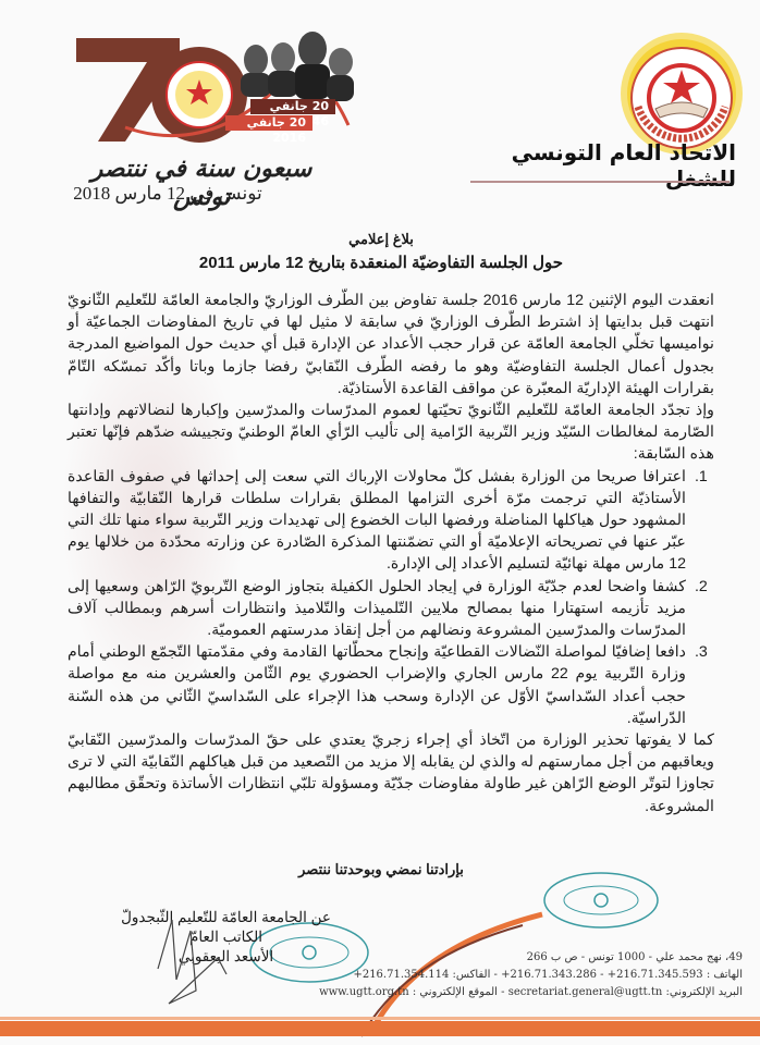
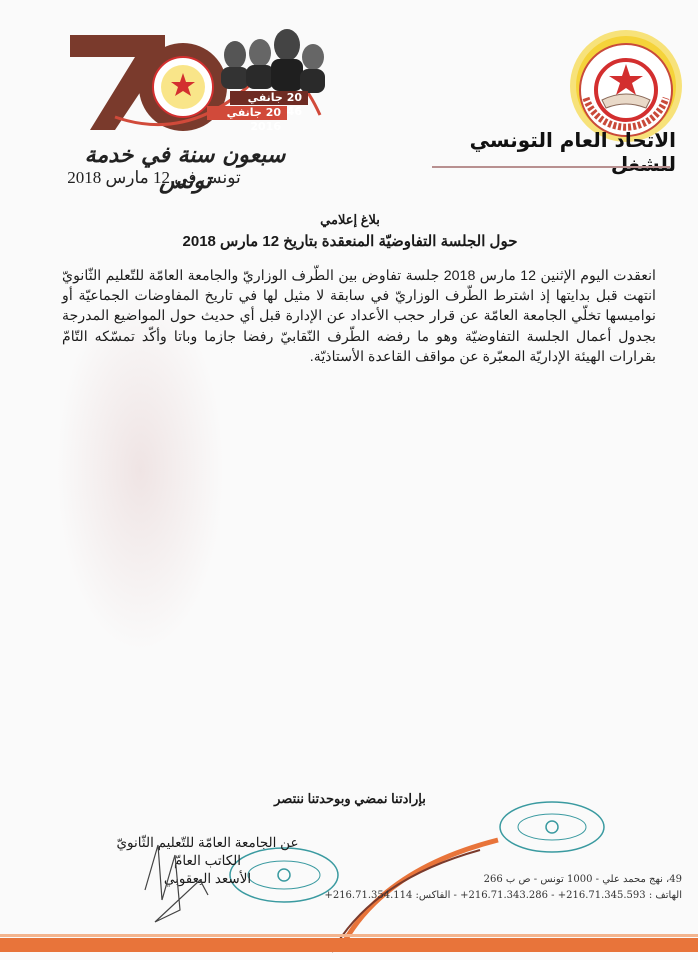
  الاتحاد العام التونسي للشغل
  20 جانفي 46
- سبعون سنة في ننتصر تونس
+ سبعون سنة في خدمة تونس
  تونس في 12 مارس 2018
  بلاغ إعلامي
- حول الجلسة التفاوضيّة المنعقدة بتاريخ 12 مارس 2011
+ حول الجلسة التفاوضيّة المنعقدة بتاريخ 12 مارس 2018
- انعقدت اليوم الإثنين 12 مارس 2016 جلسة تفاوض بين الطّرف الوزاريّ والجامعة العامّة للتّعليم الثّانويّ انتهت قبل بدايتها إذ اشترط الطّرف الوزاريّ في سابقة لا مثيل لها في تاريخ المفاوضات الجماعيّة أو نواميسها تخلّي الجامعة العامّة عن قرار حجب الأعداد عن الإدارة قبل أي حديث حول المواضيع المدرجة بجدول أعمال الجلسة التفاوضيّة وهو ما رفضه الطّرف النّقابيّ رفضا جازما وباتا وأكّد تمسّكه التّامّ بقرارات الهيئة الإداريّة المعبّرة عن مواقف القاعدة الأستاذيّة.
+ انعقدت اليوم الإثنين 12 مارس 2018 جلسة تفاوض بين الطّرف الوزاريّ والجامعة العامّة للتّعليم الثّانويّ انتهت قبل بدايتها إذ اشترط الطّرف الوزاريّ في سابقة لا مثيل لها في تاريخ المفاوضات الجماعيّة أو نواميسها تخلّي الجامعة العامّة عن قرار حجب الأعداد عن الإدارة قبل أي حديث حول المواضيع المدرجة بجدول أعمال الجلسة التفاوضيّة وهو ما رفضه الطّرف النّقابيّ رفضا جازما وباتا وأكّد تمسّكه التّامّ بقرارات الهيئة الإداريّة المعبّرة عن مواقف القاعدة الأستاذيّة.
- وإذ تجدّد الجامعة العامّة للتّعليم الثّانويّ تحيّتها لعموم المدرّسات والمدرّسين وإكبارها لنضالاتهم وإدانتها الصّارمة لمغالطات السّيّد وزير التّربية الرّامية إلى تأليب الرّأي العامّ الوطنيّ وتجييشه ضدّهم فإنّها تعتبر هذه السّابقة:
- اعترافا صريحا من الوزارة بفشل كلّ محاولات الإرباك التي سعت إلى إحداثها في صفوف القاعدة الأستاذيّة التي ترجمت مرّة أخرى التزامها المطلق بقرارات سلطات قرارها النّقابيّة والتفافها المشهود حول هياكلها المناضلة ورفضها البات الخضوع إلى تهديدات وزير التّربية سواء منها تلك التي عبّر عنها في تصريحاته الإعلاميّة أو التي تضمّنتها المذكرة الصّادرة عن وزارته محدّدة من خلالها يوم 12 مارس مهلة نهائيّة لتسليم الأعداد إلى الإدارة.
- كشفا واضحا لعدم جدّيّة الوزارة في إيجاد الحلول الكفيلة بتجاوز الوضع التّربويّ الرّاهن وسعيها إلى مزيد تأزيمه استهتارا منها بمصالح ملايين التّلميذات والتّلاميذ وانتظارات أسرهم وبمطالب آلاف المدرّسات والمدرّسين المشروعة ونضالهم من أجل إنقاذ مدرستهم العموميّة.
- دافعا إضافيّا لمواصلة النّضالات القطاعيّة وإنجاح محطّاتها القادمة وفي مقدّمتها التّجمّع الوطني أمام وزارة التّربية يوم 22 مارس الجاري والإضراب الحضوري يوم الثّامن والعشرين منه مع مواصلة حجب أعداد السّداسيّ الأوّل عن الإدارة وسحب هذا الإجراء على السّداسيّ الثّاني من هذه السّنة الدّراسيّة.
- كما لا يفوتها تحذير الوزارة من اتّخاذ أي إجراء زجريّ يعتدي على حقّ المدرّسات والمدرّسين النّقابيّ ويعاقبهم من أجل ممارستهم له والذي لن يقابله إلا مزيد من التّصعيد من قبل هياكلهم النّقابيّة التي لا ترى تجاوزا لتوتّر الوضع الرّاهن غير طاولة مفاوضات جدّيّة ومسؤولة تلبّي انتظارات الأساتذة وتحقّق مطالبهم المشروعة.
  بإرادتنا نمضي وبوحدتنا ننتصر
- عن الجامعة العامّة للتّعليم الثّبجدولّ
+ عن الجامعة العامّة للتّعليم الثّانويّ
  الكاتب العامّ
  الأسعد اليعقوي
  49، نهج محمد علي - 1000 تونس - ص ب 266
  الهاتف : 216.71.345.593+ - 216.71.343.286+ - الفاكس: 216.71.354.114+
- البريد الإلكتروني: secretariat.general@ugtt.tn - الموقع الإلكتروني : www.ugtt.org.tn
